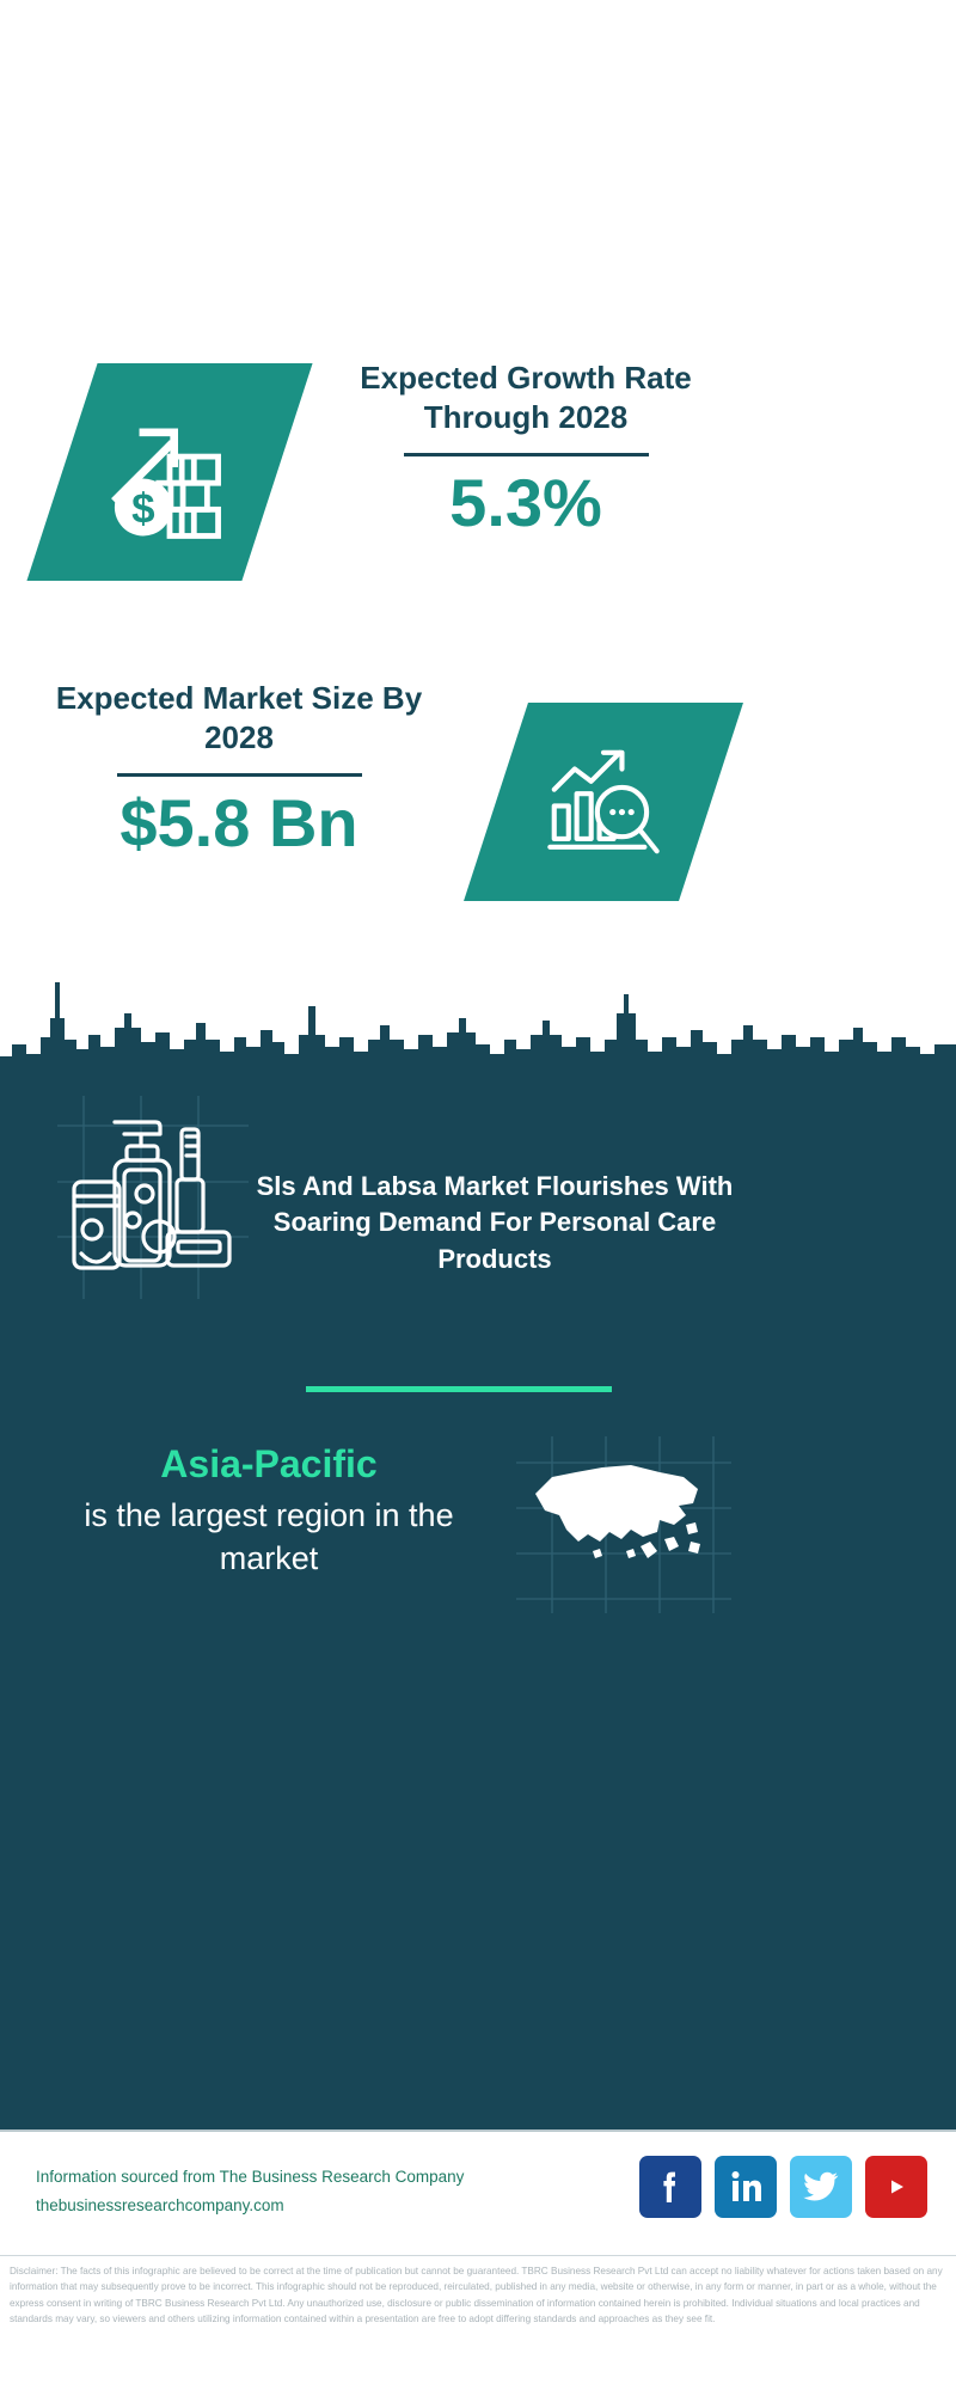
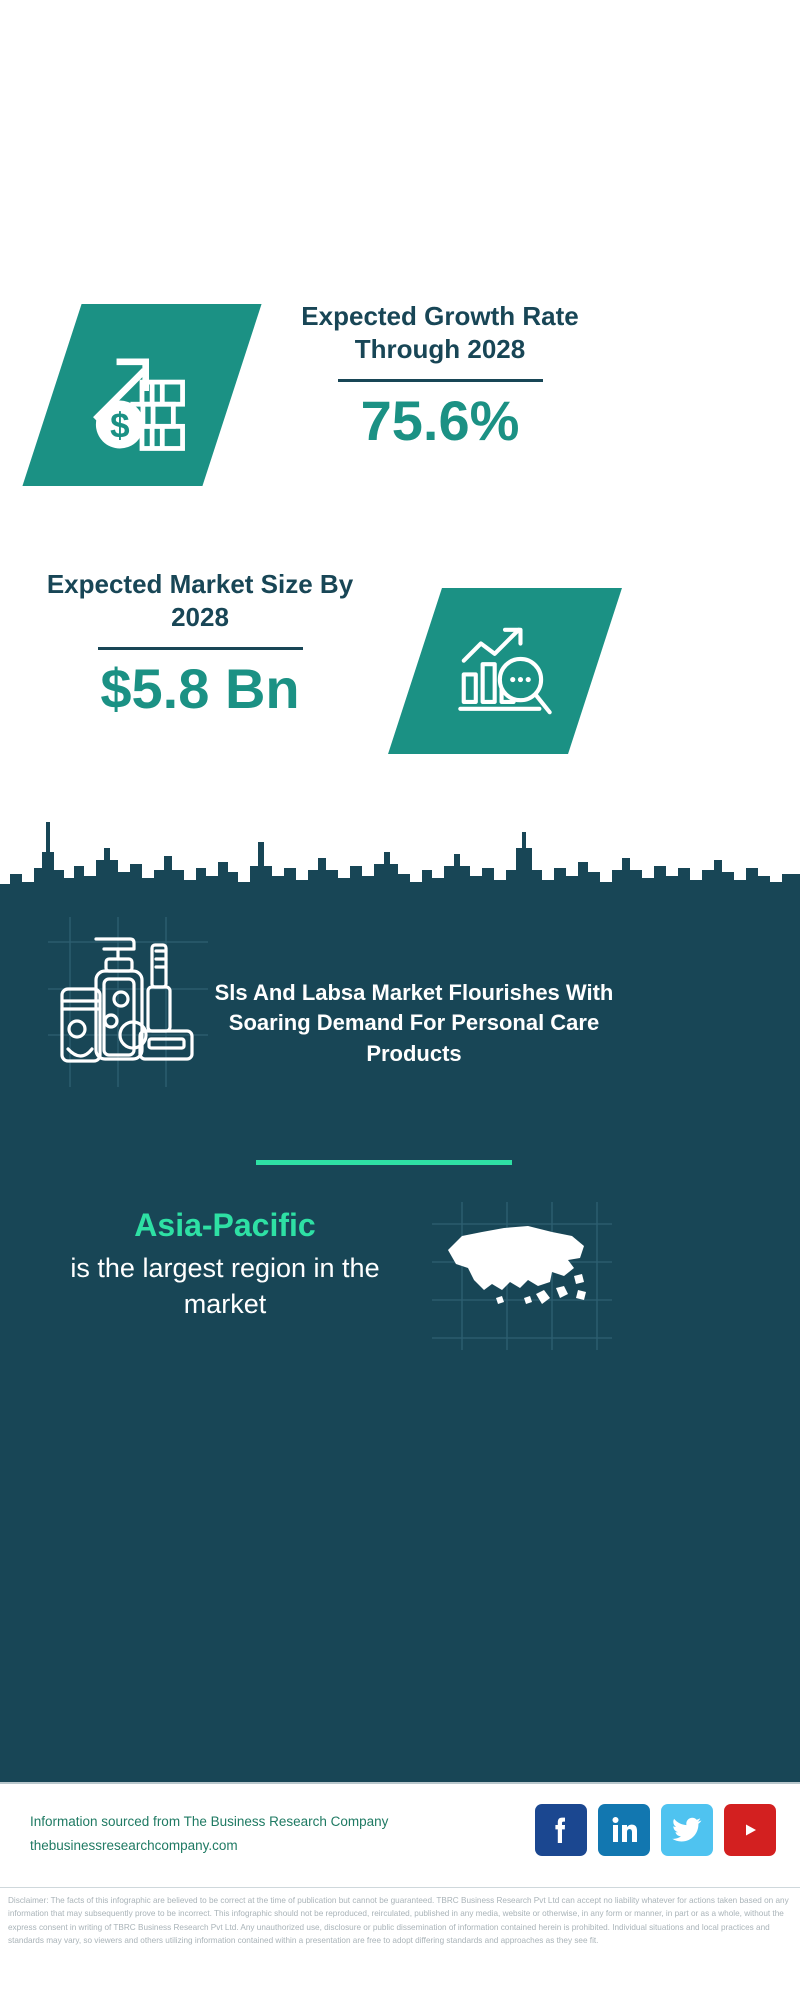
  Expected Growth Rate Through 2028
- 5.3%
+ 75.6%
  Expected Market Size By 2028
  $5.8 Bn
  Sls And Labsa Market Flourishes With Soaring Demand For Personal Care Products
  Asia-Pacific
  is the largest region in the market
  Information sourced from The Business Research Company
  thebusinessresearchcompany.com
  Disclaimer: The facts of this infographic are believed to be correct at the time of publication but cannot be guaranteed. TBRC Business Research Pvt Ltd can accept no liability whatever for actions taken based on any information that may subsequently prove to be incorrect. This infographic should not be reproduced, reirculated, published in any media, website or otherwise, in any form or manner, in part or as a whole, without the express consent in writing of TBRC Business Research Pvt Ltd. Any unauthorized use, disclosure or public dissemination of information contained herein is prohibited. Individual situations and local practices and standards may vary, so viewers and others utilizing information contained within a presentation are free to adopt differing standards and approaches as they see fit.
